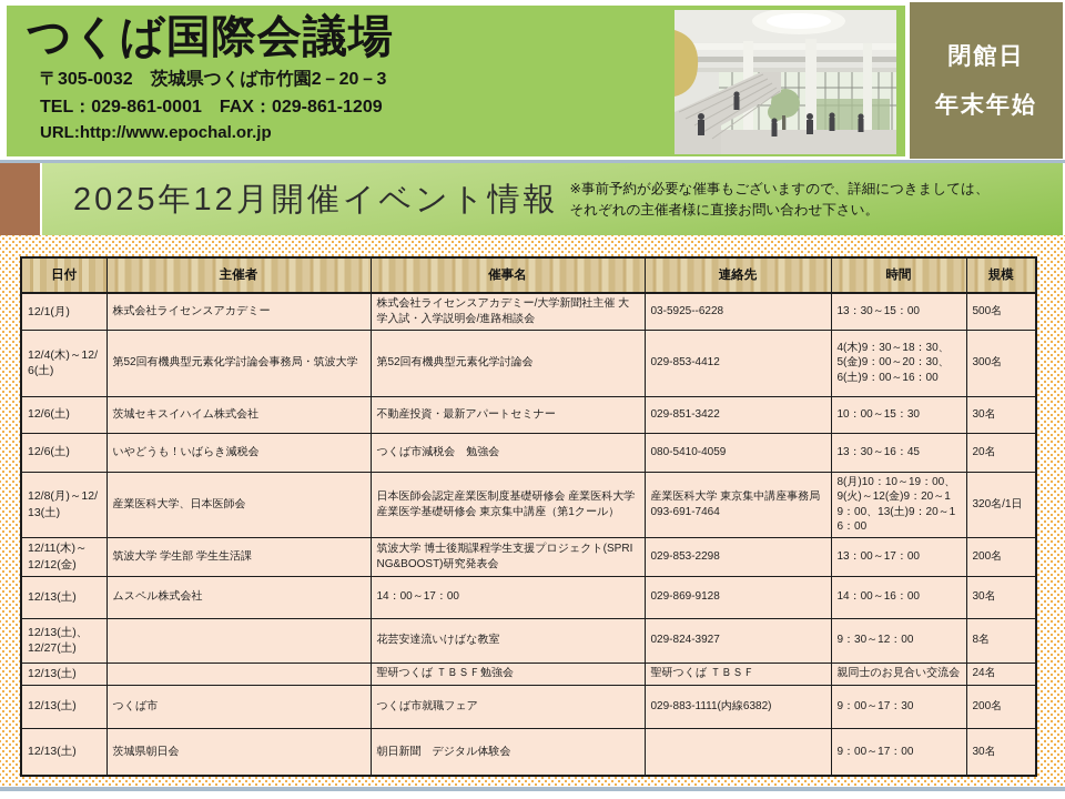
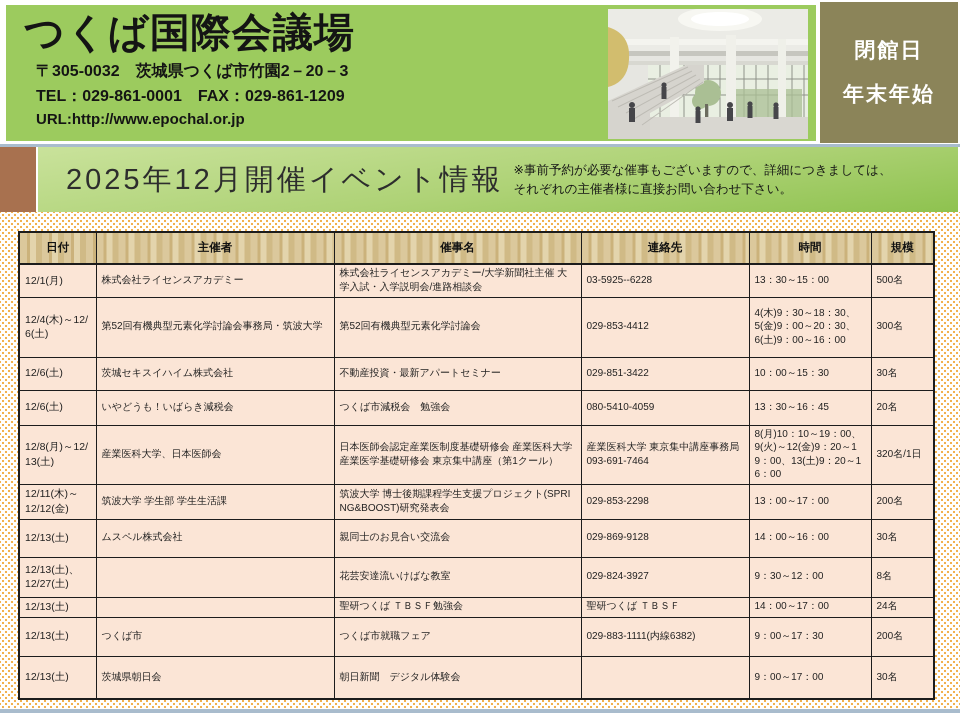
  つくば国際会議場
  〒305-0032 茨城県つくば市竹園2－20－3
  TEL：029-861-0001 FAX：029-861-1209
  URL:http://www.epochal.or.jp
  閉館日
  年末年始
  2025年12月開催イベント情報
  ※事前予約が必要な催事もございますので、詳細につきましては、
  それぞれの主催者様に直接お問い合わせ下さい。
  日付	主催者	催事名	連絡先	時間	規模
  12/1(月)	株式会社ライセンスアカデミー	株式会社ライセンスアカデミー/大学新聞社主催 大学入試・入学説明会/進路相談会	03-5925--6228	13：30～15：00	500名
  12/4(木)～12/6(土)	第52回有機典型元素化学討論会事務局・筑波大学	第52回有機典型元素化学討論会	029-853-4412	4(木)9：30～18：30、 5(金)9：00～20：30、 6(土)9：00～16：00	300名
  12/6(土)	茨城セキスイハイム株式会社	不動産投資・最新アパートセミナー	029-851-3422	10：00～15：30	30名
  12/6(土)	いやどうも！いばらき減税会	つくば市減税会 勉強会	080-5410-4059	13：30～16：45	20名
  12/8(月)～12/13(土)	産業医科大学、日本医師会	日本医師会認定産業医制度基礎研修会 産業医科大学 産業医学基礎研修会 東京集中講座（第1クール）	産業医科大学 東京集中講座事務局 093-691-7464	8(月)10：10～19：00、9(火)～12(金)9：20～19：00、13(土)9：20～16：00	320名/1日
  12/11(木)～ 12/12(金)	筑波大学 学生部 学生生活課	筑波大学 博士後期課程学生支援プロジェクト(SPRING&BOOST)研究発表会	029-853-2298	13：00～17：00	200名
- 12/13(土)	ムスペル株式会社	14：00～17：00	029-869-9128	14：00～16：00	30名
+ 12/13(土)	ムスペル株式会社	親同士のお見合い交流会	029-869-9128	14：00～16：00	30名
  12/13(土)、 12/27(土)		花芸安達流いけばな教室	029-824-3927	9：30～12：00	8名
- 12/13(土)		聖研つくば ＴＢＳＦ勉強会	聖研つくば ＴＢＳＦ	親同士のお見合い交流会	24名
+ 12/13(土)		聖研つくば ＴＢＳＦ勉強会	聖研つくば ＴＢＳＦ	14：00～17：00	24名
  12/13(土)	つくば市	つくば市就職フェア	029-883-1111(内線6382)	9：00～17：30	200名
  12/13(土)	茨城県朝日会	朝日新聞 デジタル体験会		9：00～17：00	30名
